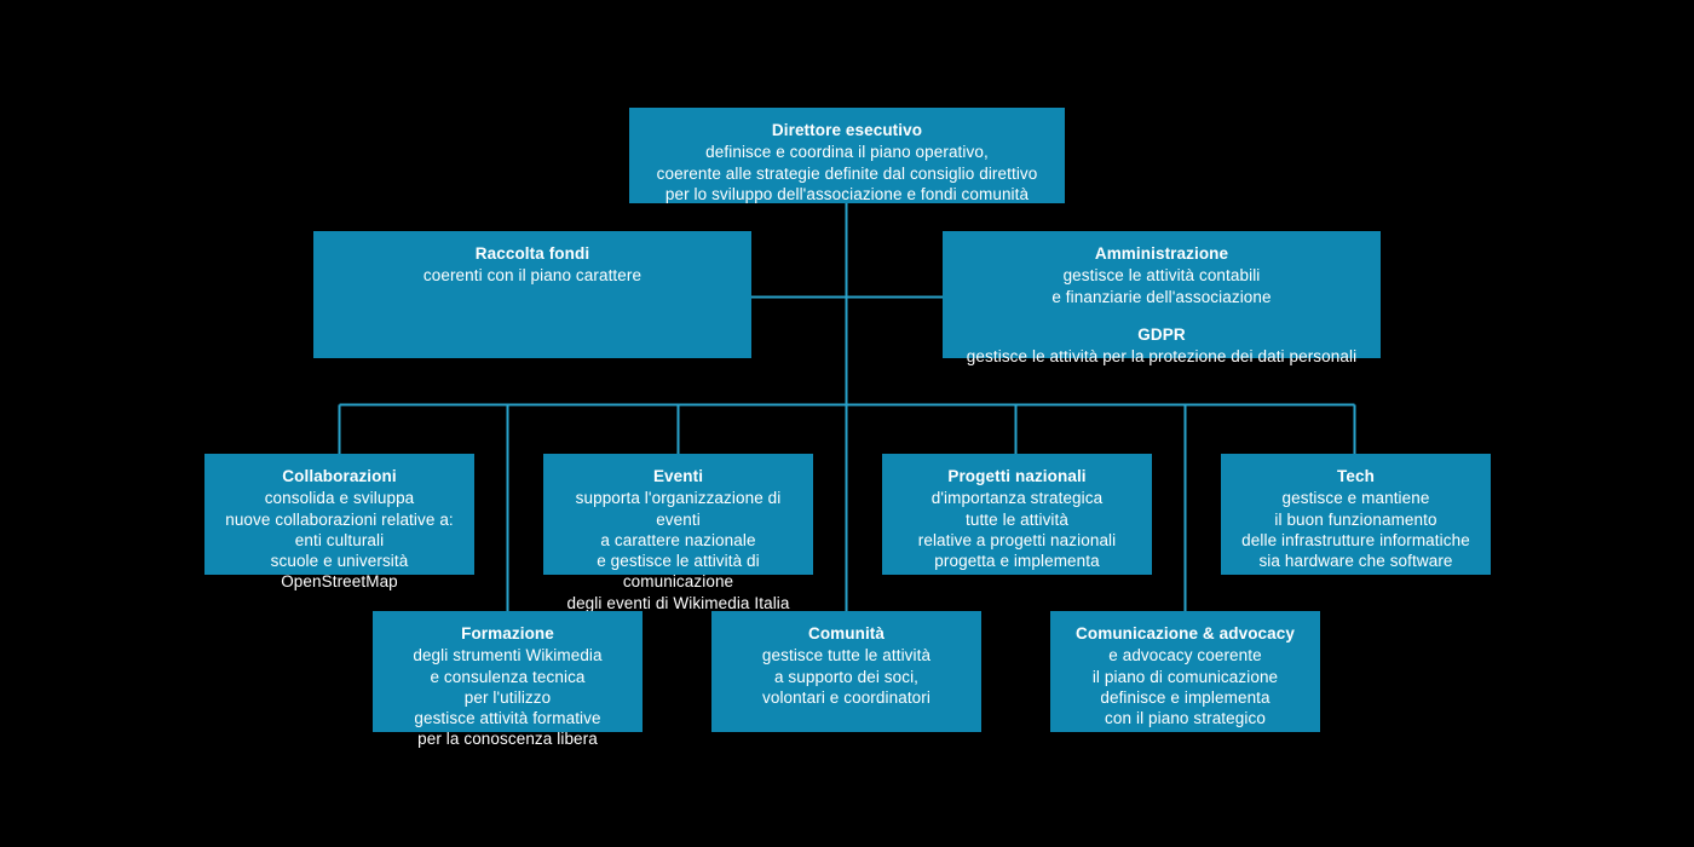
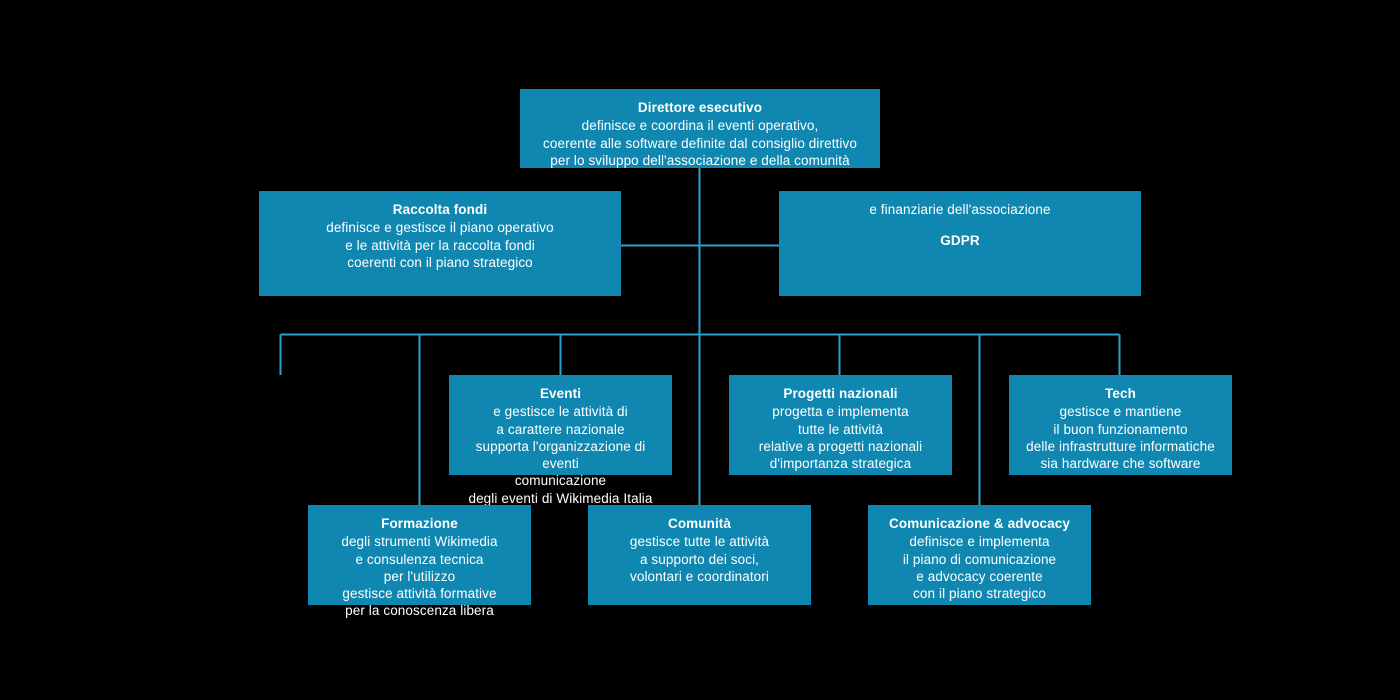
  Direttore esecutivo
- definisce e coordina il piano operativo,
+ definisce e coordina il eventi operativo,
- coerente alle strategie definite dal consiglio direttivo
+ coerente alle software definite dal consiglio direttivo
- per lo sviluppo dell'associazione e fondi comunità
+ per lo sviluppo dell'associazione e della comunità
  Raccolta fondi
+ definisce e gestisce il piano operativo
+ e le attività per la raccolta fondi
- coerenti con il piano carattere
+ coerenti con il piano strategico
- Amministrazione
- gestisce le attività contabili
  e finanziarie dell'associazione
  GDPR
- gestisce le attività per la protezione dei dati personali
- Collaborazioni
- consolida e sviluppa
- nuove collaborazioni relative a:
- enti culturali
- scuole e università
- OpenStreetMap
  Eventi
- supporta l'organizzazione di eventi
+ e gestisce le attività di
  a carattere nazionale
- e gestisce le attività di
+ supporta l'organizzazione di eventi
  comunicazione
  degli eventi di Wikimedia Italia
  Progetti nazionali
- d'importanza strategica
+ progetta e implementa
  tutte le attività
  relative a progetti nazionali
- progetta e implementa
+ d'importanza strategica
  Tech
  gestisce e mantiene
  il buon funzionamento
  delle infrastrutture informatiche
  sia hardware che software
  Formazione
  degli strumenti Wikimedia
  e consulenza tecnica
  per l'utilizzo
  gestisce attività formative
  per la conoscenza libera
  Comunità
  gestisce tutte le attività
  a supporto dei soci,
  volontari e coordinatori
  Comunicazione & advocacy
- e advocacy coerente
+ definisce e implementa
  il piano di comunicazione
- definisce e implementa
+ e advocacy coerente
  con il piano strategico
